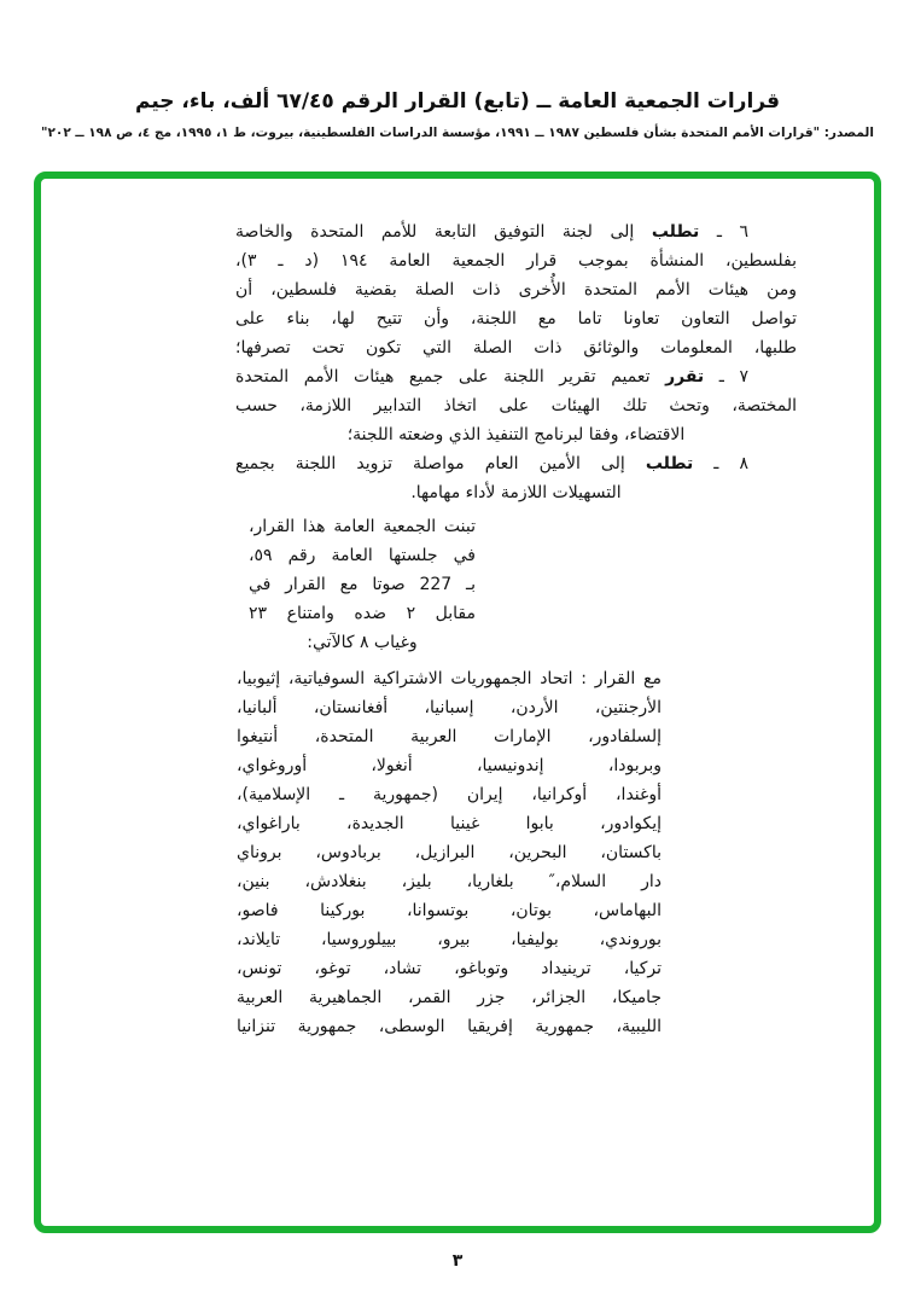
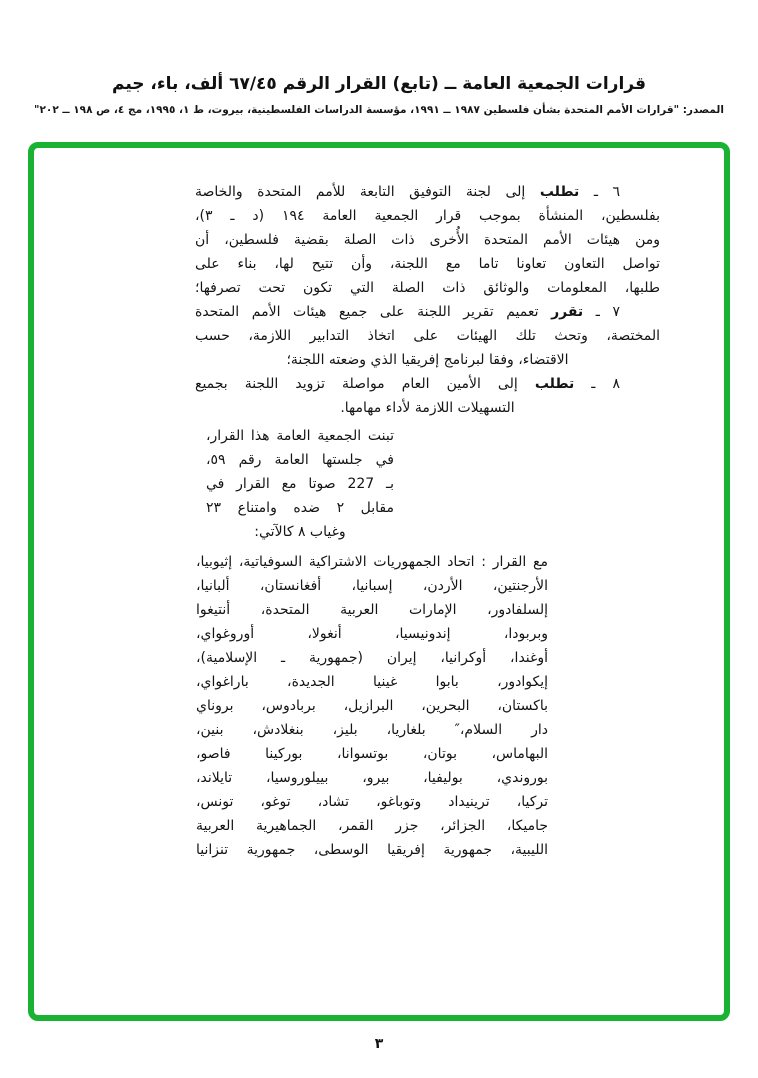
  قرارات الجمعية العامة ــ (تابع) القرار الرقم ٦٧/٤٥ ألف، باء، جيم
  المصدر: "قرارات الأمم المتحدة بشأن فلسطين ١٩٨٧ ــ ١٩٩١، مؤسسة الدراسات الفلسطينية، بيروت، ط ١، ١٩٩٥، مج ٤، ص ١٩٨ ــ ٢٠٢"
  ٦ ـ تطلب إلى لجنة التوفيق التابعة للأمم المتحدة والخاصة
  بفلسطين، المنشأة بموجب قرار الجمعية العامة ١٩٤ (د ـ ٣)،
  ومن هيئات الأمم المتحدة الأُخرى ذات الصلة بقضية فلسطين، أن
  تواصل التعاون تعاونا تاما مع اللجنة، وأن تتيح لها، بناء على
  طلبها، المعلومات والوثائق ذات الصلة التي تكون تحت تصرفها؛
  ٧ ـ تقرر تعميم تقرير اللجنة على جميع هيئات الأمم المتحدة
  المختصة، وتحث تلك الهيئات على اتخاذ التدابير اللازمة، حسب
- الاقتضاء، وفقا لبرنامج التنفيذ الذي وضعته اللجنة؛
+ الاقتضاء، وفقا لبرنامج إفريقيا الذي وضعته اللجنة؛
  ٨ ـ تطلب إلى الأمين العام مواصلة تزويد اللجنة بجميع
  التسهيلات اللازمة لأداء مهامها.
  تبنت الجمعية العامة هذا القرار،
  في جلستها العامة رقم ٥٩،
  بـ 227 صوتا مع القرار في
  مقابل ٢ ضده وامتناع ٢٣
  وغياب ٨ كالآتي:
  مع القرار : اتحاد الجمهوريات الاشتراكية السوفياتية، إثيوبيا،
  الأرجنتين، الأردن، إسبانيا، أفغانستان، ألبانيا،
  إلسلفادور، الإمارات العربية المتحدة، أنتيغوا
  وبربودا، إندونيسيا، أنغولا، أوروغواي،
  أوغندا، أوكرانيا، إيران (جمهورية ـ الإسلامية)،
  إيكوادور، بابوا غينيا الجديدة، باراغواي،
  باكستان، البحرين، البرازيل، بربادوس، بروناي
  دار السلام،″ بلغاريا، بليز، بنغلادش، بنين،
  البهاماس، بوتان، بوتسوانا، بوركينا فاصو،
  بوروندي، بوليفيا، بيرو، بييلوروسيا، تايلاند،
  تركيا، ترينيداد وتوباغو، تشاد، توغو، تونس،
  جاميكا، الجزائر، جزر القمر، الجماهيرية العربية
  الليبية، جمهورية إفريقيا الوسطى، جمهورية تنزانيا
  ٣
